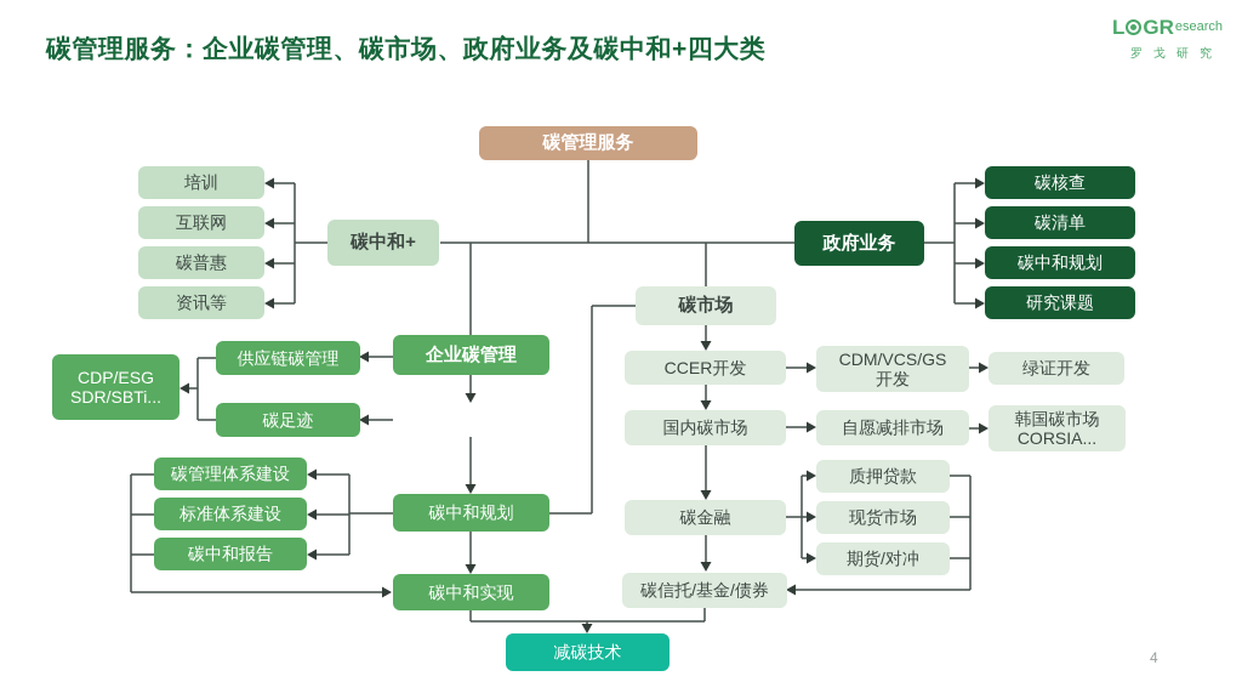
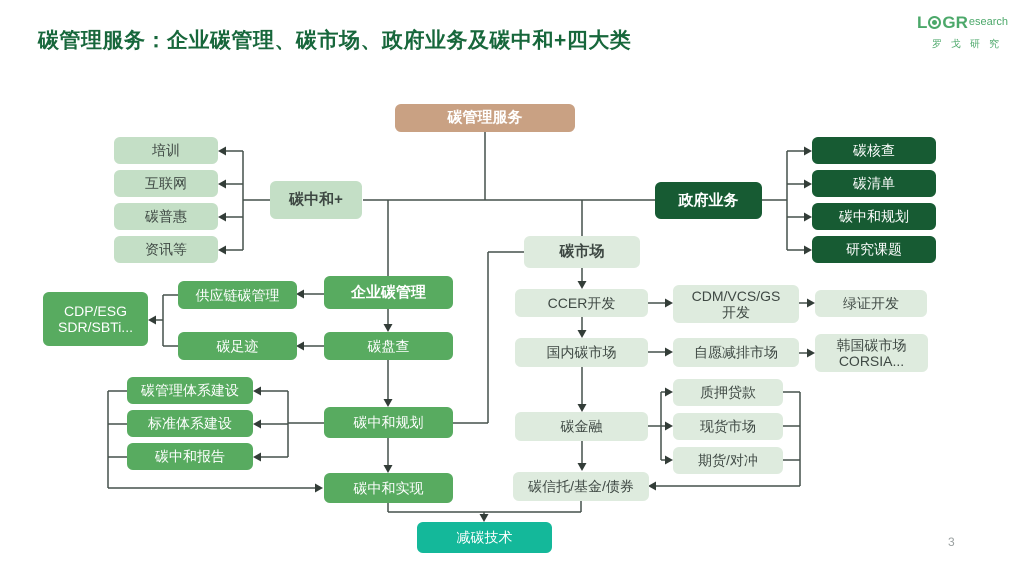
  碳管理服务：企业碳管理、碳市场、政府业务及碳中和+四大类
  L
  GR
  esearch
  罗戈研究
  碳管理服务
  培训
  互联网
  碳普惠
  资讯等
  碳中和+
  CDP/ESG
  SDR/SBTi...
  供应链碳管理
  碳足迹
  企业碳管理
+ 碳盘查
  碳管理体系建设
  标准体系建设
  碳中和报告
  碳中和规划
  碳中和实现
  碳市场
  CCER开发
  国内碳市场
  CDM/VCS/GS
  开发
  自愿减排市场
  绿证开发
  韩国碳市场
  CORSIA...
  碳金融
  质押贷款
  现货市场
  期货/对冲
  碳信托/基金/债券
  政府业务
  碳核查
  碳清单
  碳中和规划
  研究课题
  减碳技术
- 4
+ 3
